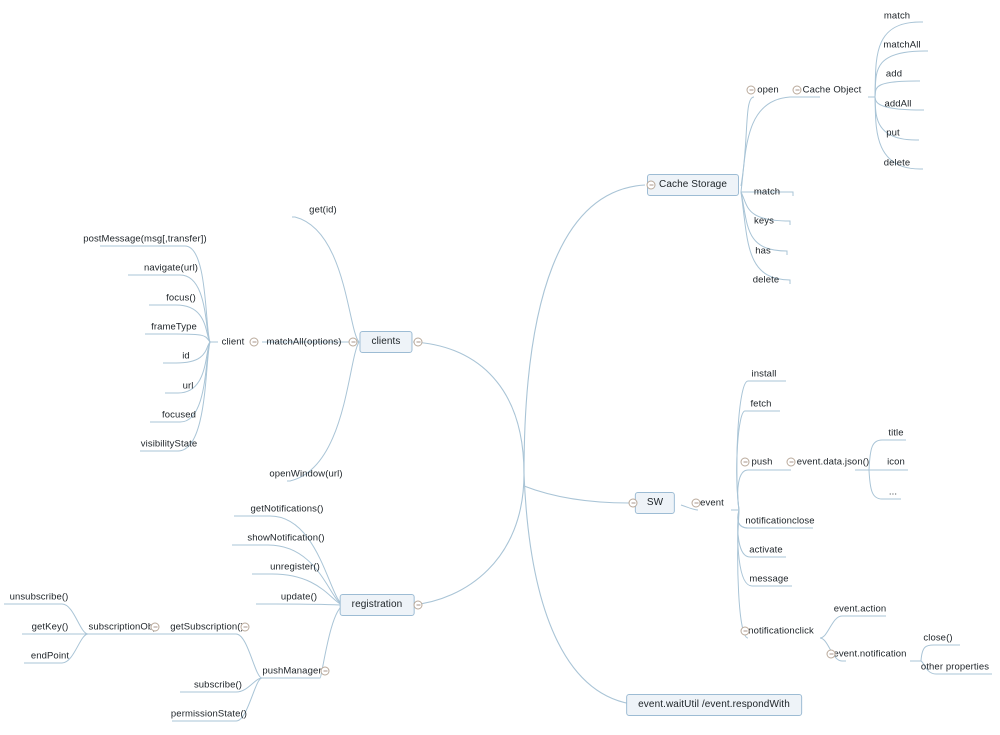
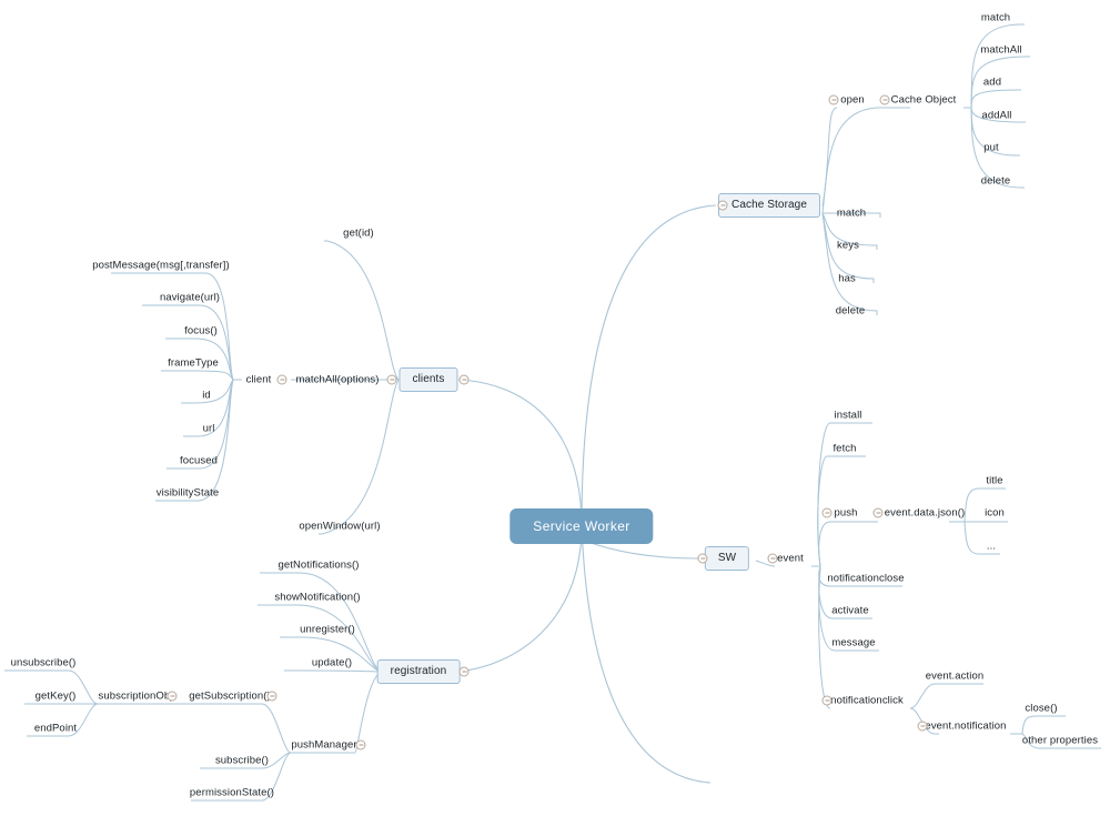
+ Service Worker
  Cache Storage
  open
  Cache Object
  match
  matchAll
  add
  addAll
  put
  delete
  match
  keys
  has
  delete
  clients
  get(id)
  matchAll(options)
  openWindow(url)
  client
  postMessage(msg[,transfer])
  navigate(url)
  focus()
  frameType
  id
  url
  focused
  visibilityState
  registration
  getNotifications()
  showNotification()
  unregister()
  update()
  pushManage
  getSubscription(
  subscribe()
  permissionState()
  subscriptionO
  unsubscribe()
  getKey()
  endPoint
  SW
  event
  install
  fetch
  push
  event.data.json()
  title
  icon
  ...
  notificationclose
  activate
  message
  notificationclick
  event.action
  event.notification
  close()
  other properties
- event.waitUtil /event.respondWith
